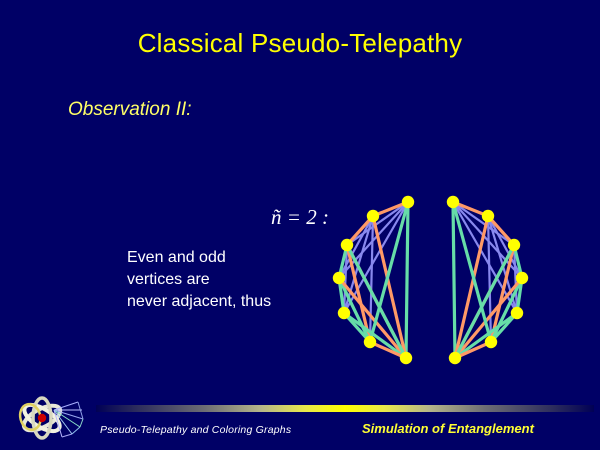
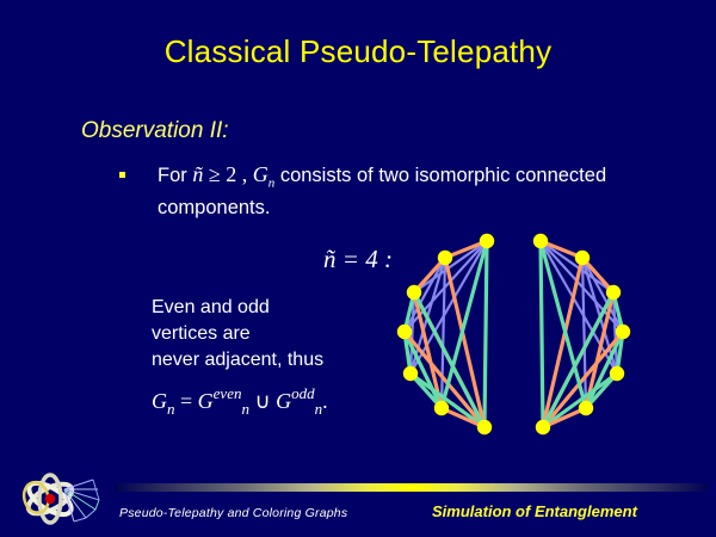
  Classical Pseudo-Telepathy
  Observation II:
+ For ñ ≥ 2 , Gn consists of two isomorphic connected components.
- ñ = 2 :
+ ñ = 4 :
  Even and odd
  vertices are
  never adjacent, thus
+ Gn = Gevenn ∪ Goddn.
  Pseudo-Telepathy and Coloring Graphs
  Simulation of Entanglement
